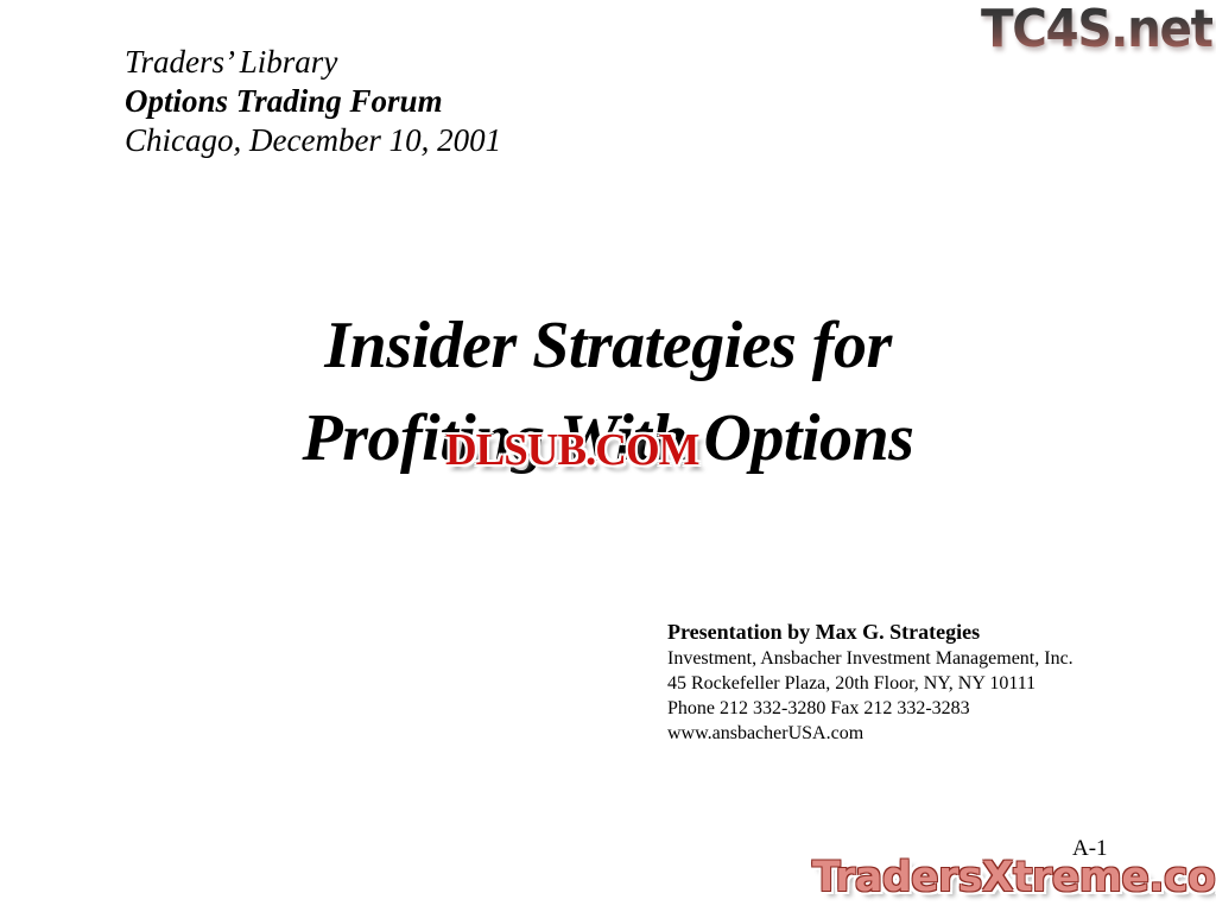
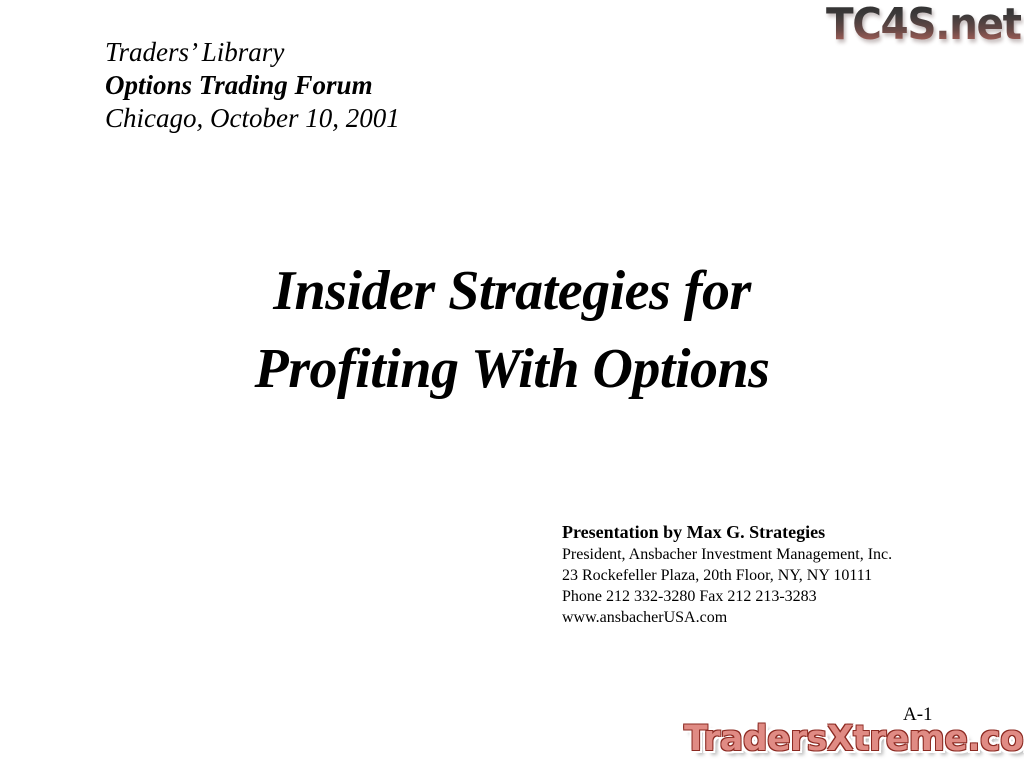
  TC4S.net
  Traders’ Library
  Options Trading Forum
- Chicago, December 10, 2001
+ Chicago, October 10, 2001
  Insider Strategies for
  Profiting With Options
- DLSUB.COM
  Presentation by Max G. Strategies
- Investment, Ansbacher Investment Management, Inc.
+ President, Ansbacher Investment Management, Inc.
- 45 Rockefeller Plaza, 20th Floor, NY, NY 10111
+ 23 Rockefeller Plaza, 20th Floor, NY, NY 10111
- Phone 212 332-3280 Fax 212 332-3283
+ Phone 212 332-3280 Fax 212 213-3283
  www.ansbacherUSA.com
  A-1
  TradersXtreme.co
